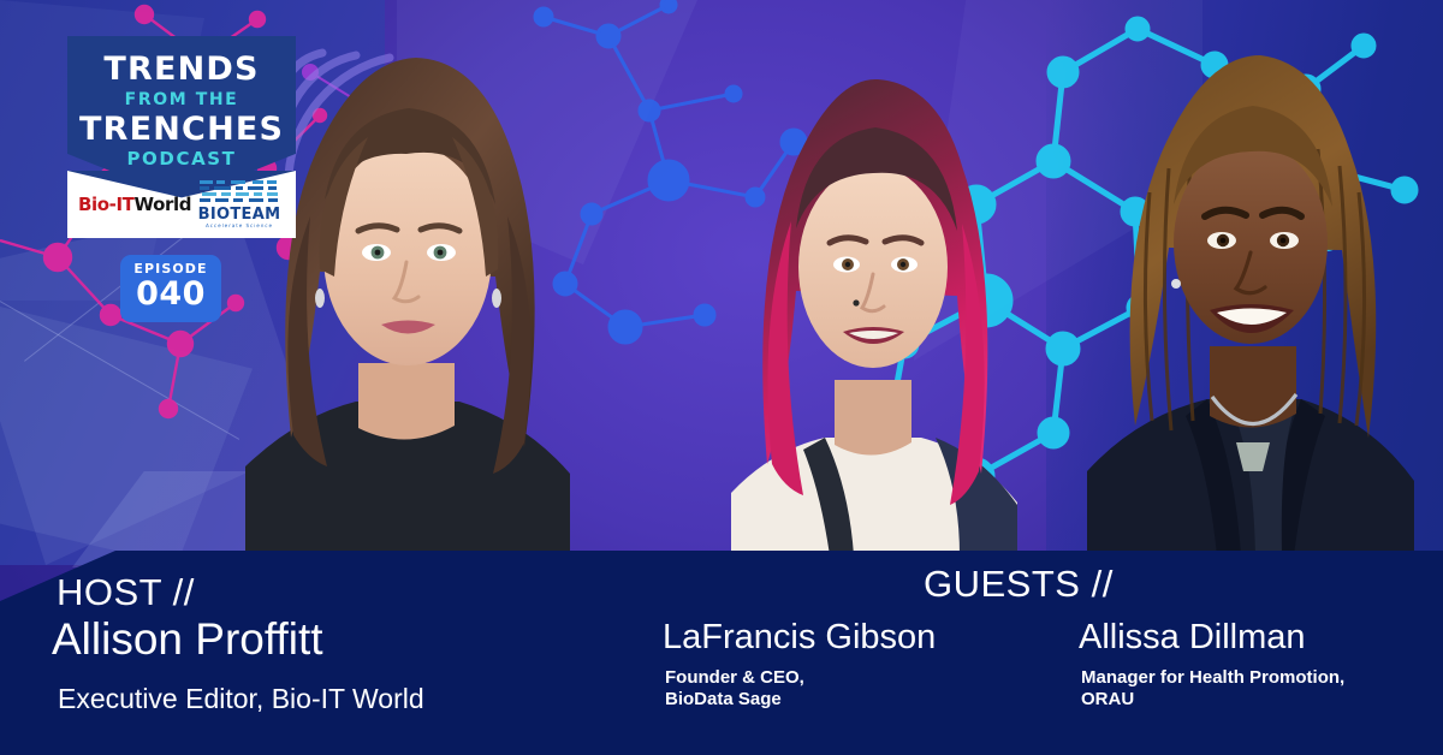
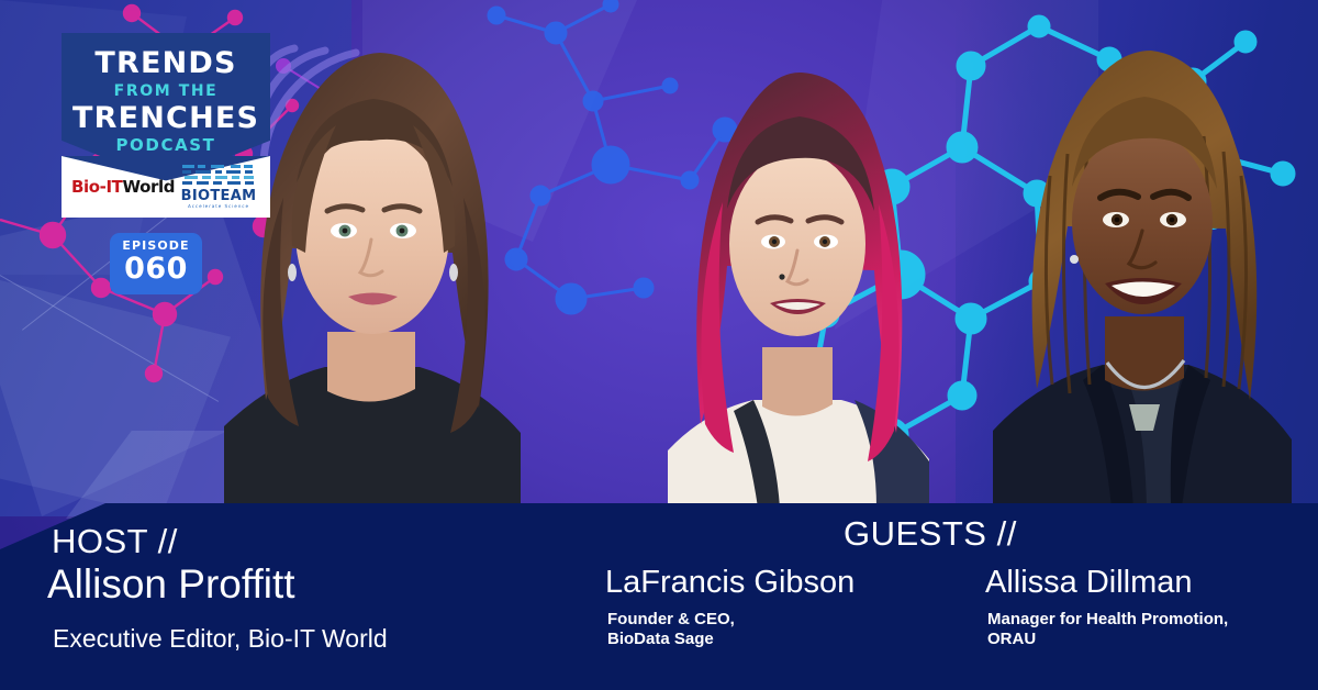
  TRENDS
  FROM THE
  TRENCHES
  PODCAST
  Bio-ITWorld
  BIOTEAM
  EPISODE
- 040
+ 060
  HOST //
  Allison Proffitt
  Executive Editor, Bio-IT World
  GUESTS //
  LaFrancis Gibson
  Founder & CEO,
  BioData Sage
  Allissa Dillman
  Manager for Health Promotion,
  ORAU
